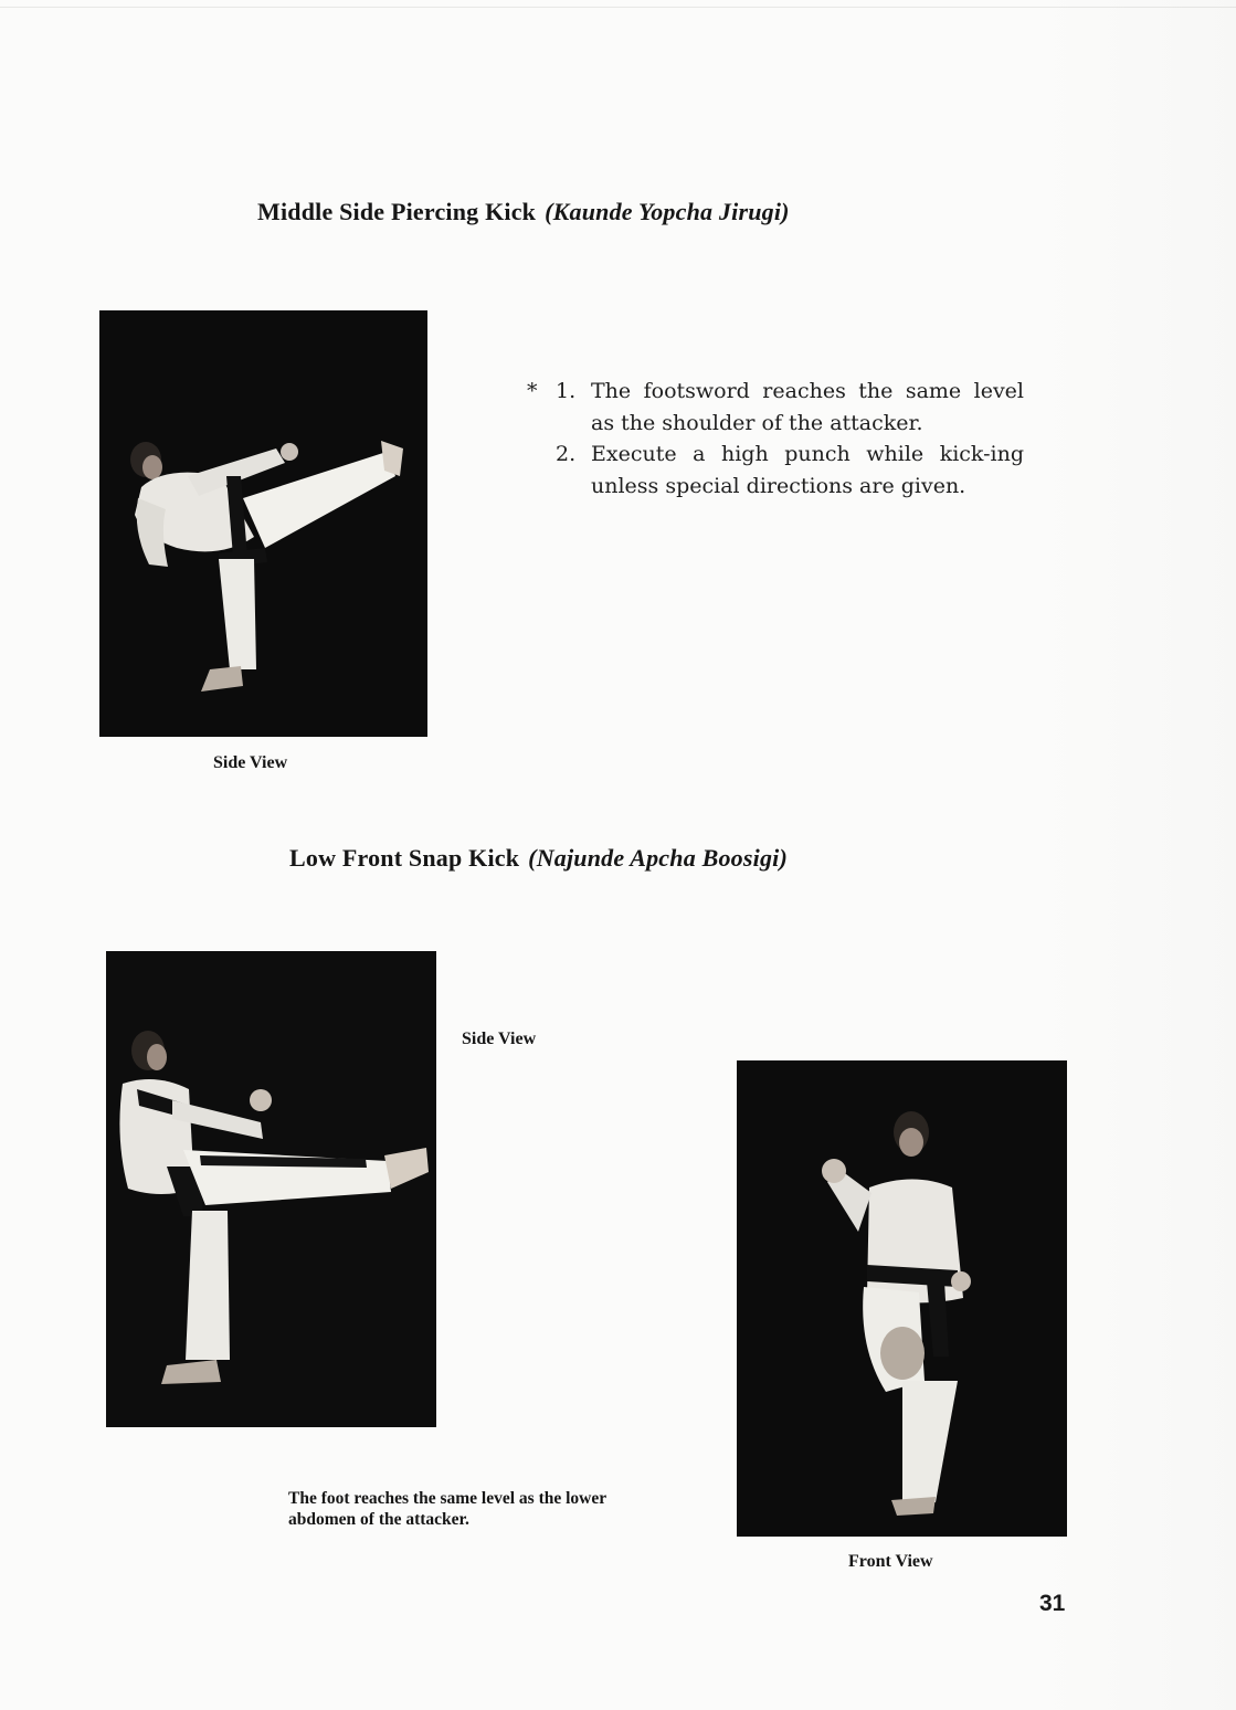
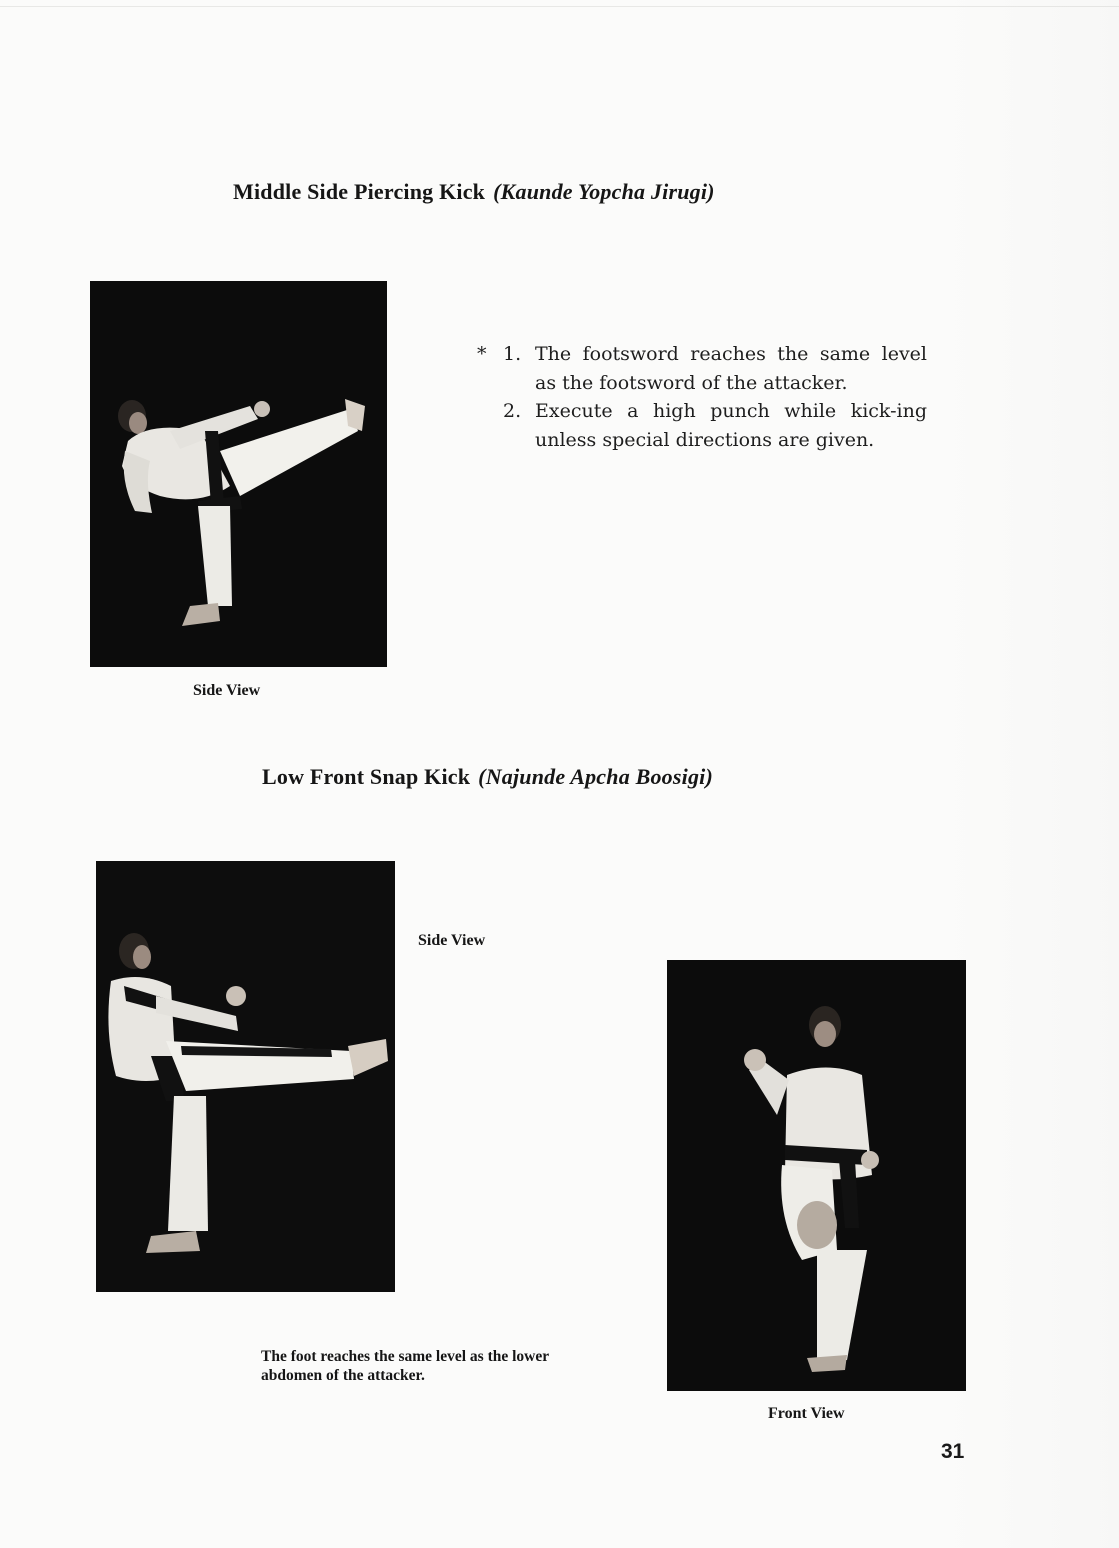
  Middle Side Piercing Kick (Kaunde Yopcha Jirugi)
  Side View
  *
  1.
- The footsword reaches the same level as the shoulder of the attacker.
+ The footsword reaches the same level as the footsword of the attacker.
  2.
  Execute a high punch while kick-ing unless special directions are given.
  Low Front Snap Kick (Najunde Apcha Boosigi)
  Side View
  Front View
  The foot reaches the same level as the lower abdomen of the attacker.
  31
